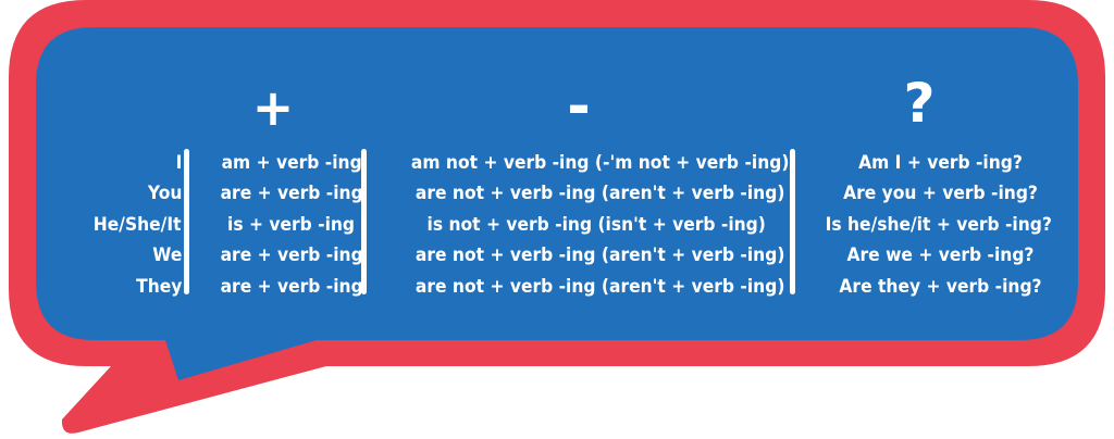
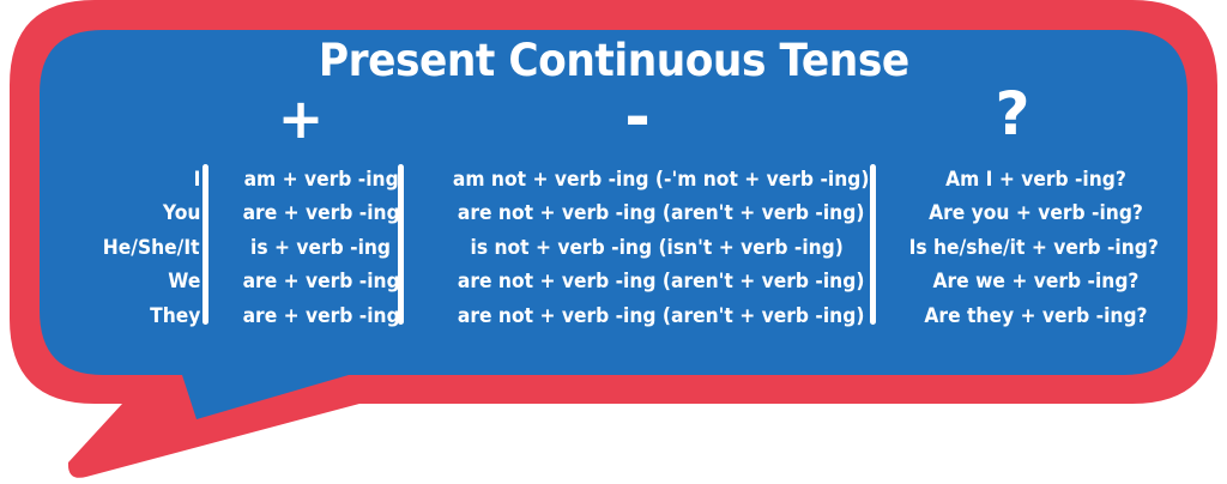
+ Present Continuous Tense
  +
  -
  ?
  I
  am + verb -ing
  am not + verb -ing (-'m not + verb -ing)
  Am I + verb -ing?
  You
  are + verb -ing
  are not + verb -ing (aren't + verb -ing)
  Are you + verb -ing?
  He/She/It
  is + verb -ing
  is not + verb -ing (isn't + verb -ing)
  Is he/she/it + verb -ing?
  We
  are + verb -ing
  are not + verb -ing (aren't + verb -ing)
  Are we + verb -ing?
  They
  are + verb -ing
  are not + verb -ing (aren't + verb -ing)
  Are they + verb -ing?
